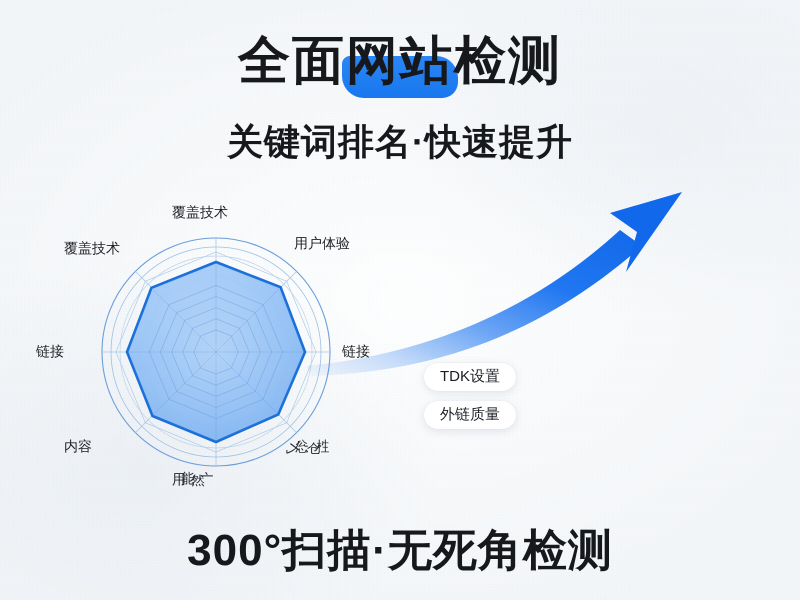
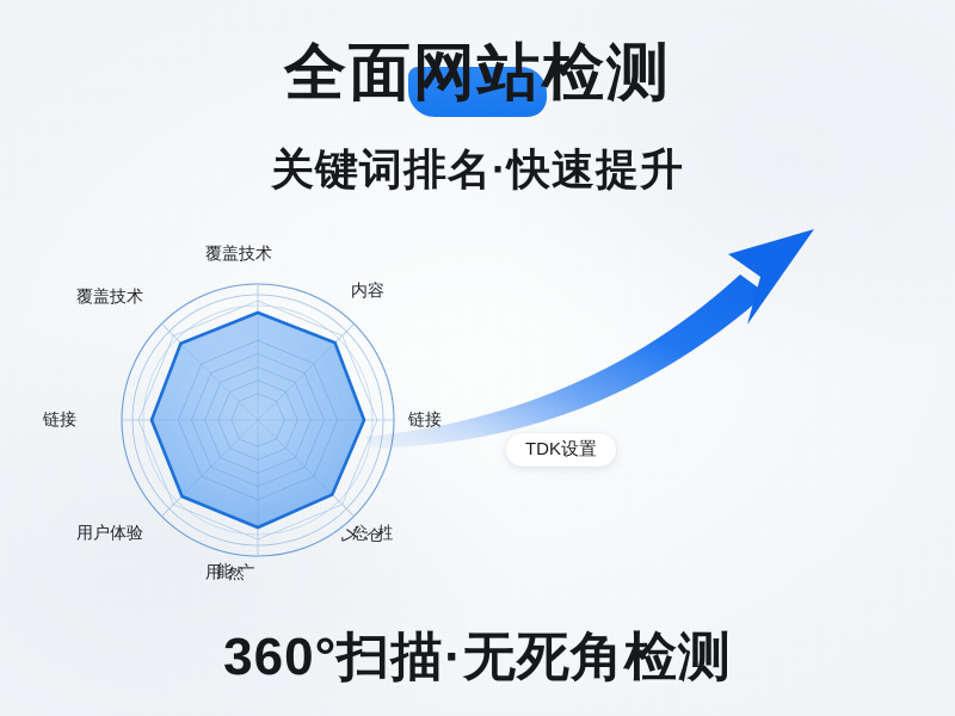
  全面网站检测
  关键词排名·快速提升
  覆盖技术
- 用户体验
+ 内容
  链接
  乄忩:仓栍
  用能然亠
- 内容
+ 用户体验
  链接
  覆盖技术
  TDK设置
- 外链质量
- 300°扫描·无死角检测
+ 360°扫描·无死角检测
